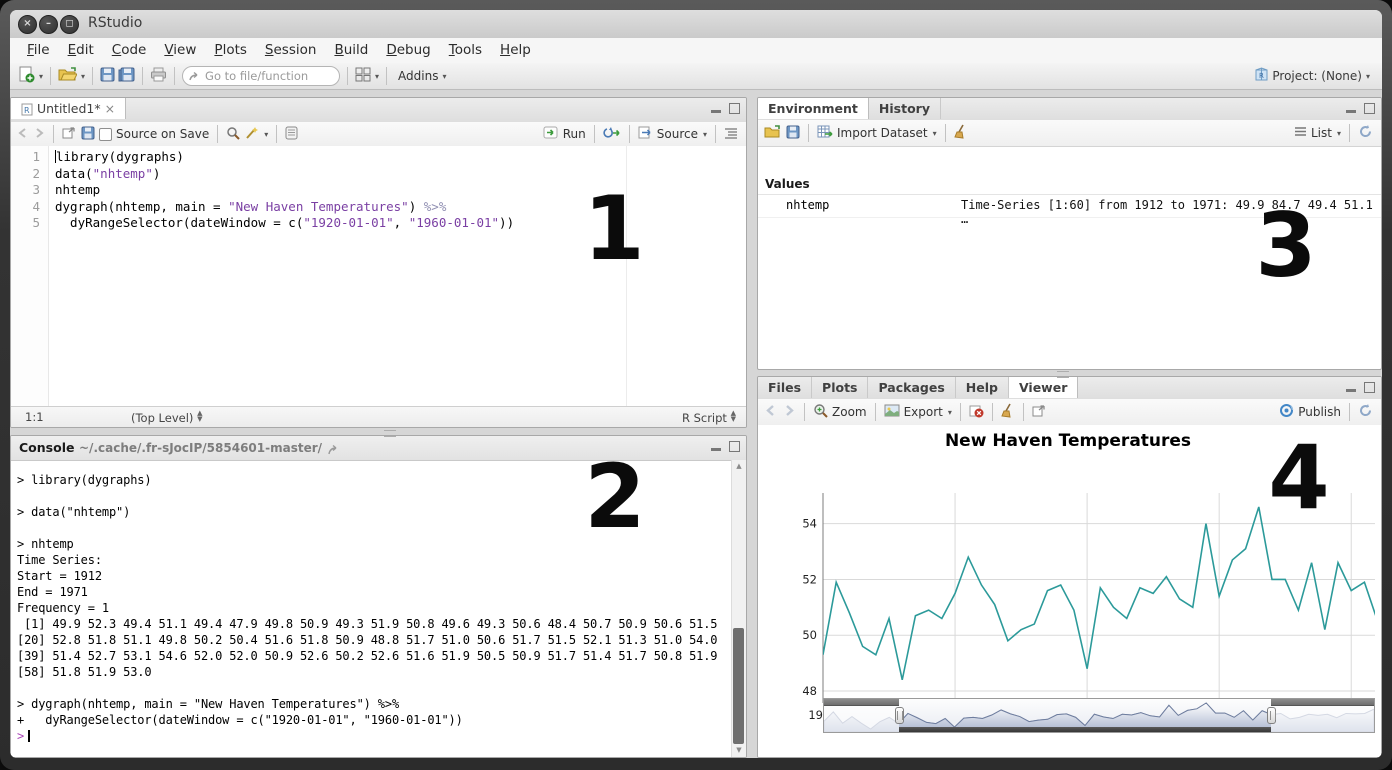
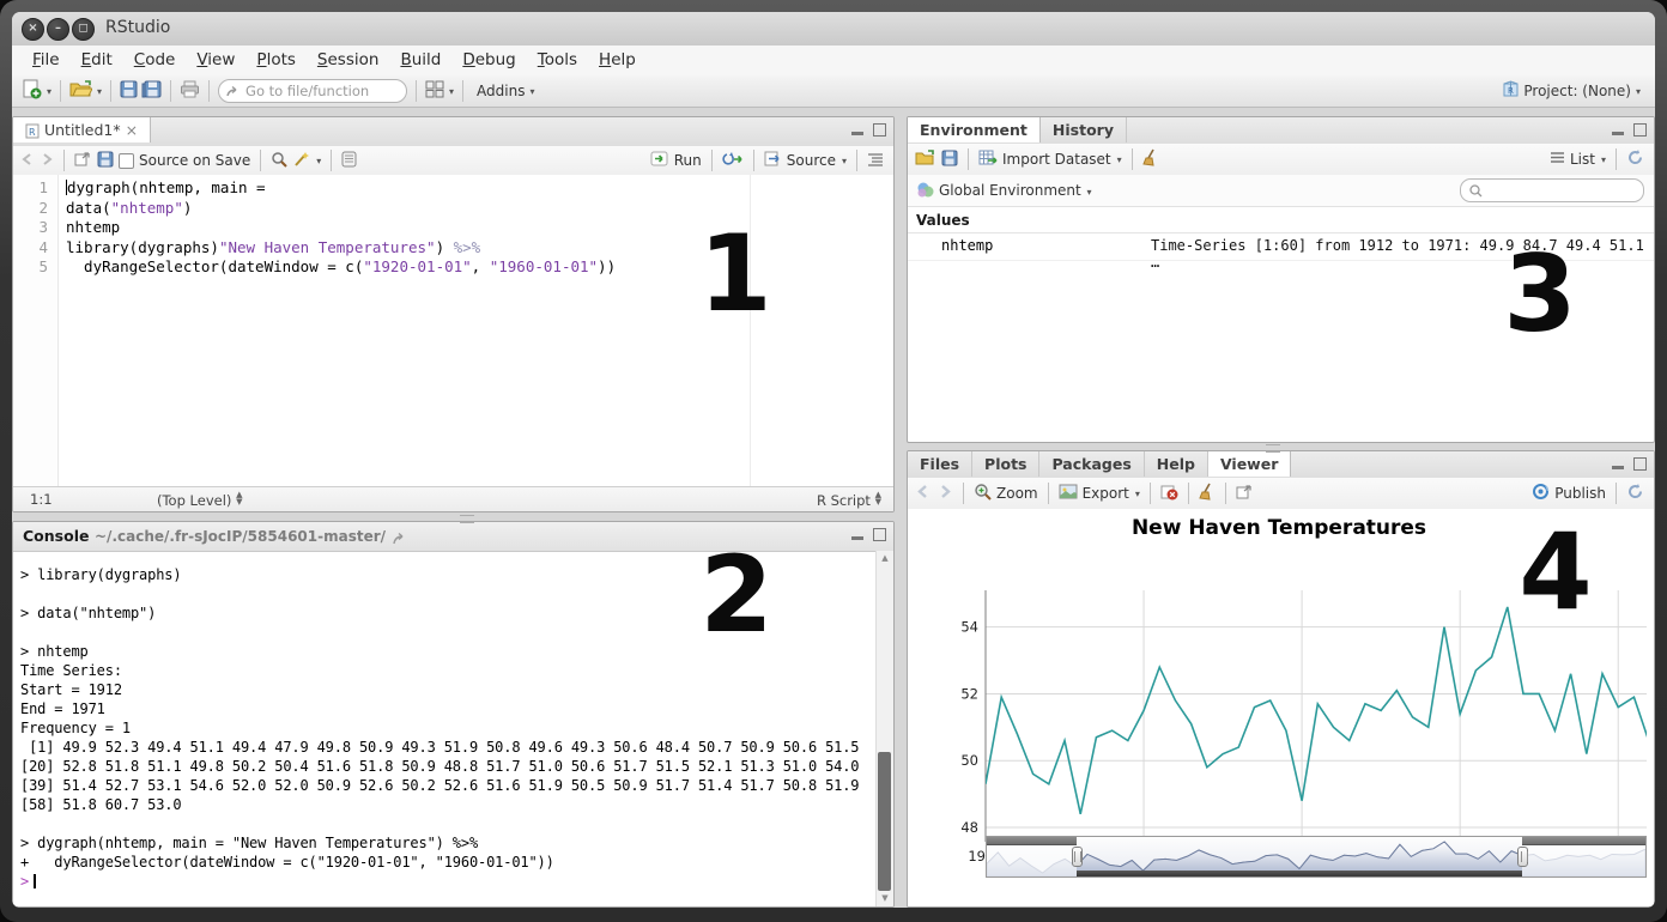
  ×
  –
  ◻
  RStudio
  File Edit Code View Plots Session Build Debug Tools Help
  ▾
  ▾
  Go to file/function
  ▾
  Addins
  ▾
  R
  Project: (None)
  ▾
  R
  Untitled1* ×
  Source on Save
  ▾
  Run
  Source
  ▾
  1
  2
  3
  4
  5
- library(dygraphs)
+ dygraph(nhtemp, main =
  data("nhtemp")
  nhtemp
- dygraph(nhtemp, main = "New Haven Temperatures") %>%
+ library(dygraphs)"New Haven Temperatures") %>%
  dyRangeSelector(dateWindow = c("1920-01-01", "1960-01-01"))
  1:1
  (Top Level) ▲
  ▼
  R Script ▲
  ▼
  Console
  ~/.cache/.fr-sJocIP/5854601-master/
  > library(dygraphs)
  > data("nhtemp")
  > nhtemp
  Time Series:
  Start = 1912
  End = 1971
  Frequency = 1
  [1] 49.9 52.3 49.4 51.1 49.4 47.9 49.8 50.9 49.3 51.9 50.8 49.6 49.3 50.6 48.4 50.7 50.9 50.6 51.5
  [20] 52.8 51.8 51.1 49.8 50.2 50.4 51.6 51.8 50.9 48.8 51.7 51.0 50.6 51.7 51.5 52.1 51.3 51.0 54.0
  [39] 51.4 52.7 53.1 54.6 52.0 52.0 50.9 52.6 50.2 52.6 51.6 51.9 50.5 50.9 51.7 51.4 51.7 50.8 51.9
- [58] 51.8 51.9 53.0
+ [58] 51.8 60.7 53.0
  > dygraph(nhtemp, main = "New Haven Temperatures") %>%
  + dyRangeSelector(dateWindow = c("1920-01-01", "1960-01-01"))
  >
  ▲
  ▼
  Environment History
  Import Dataset
  ▾
  List
  ▾
+ Global Environment ▾
  Values
  nhtemp
  Time-Series [1:60] from 1912 to 1971: 49.9 84.7 49.4 51.1 …
  Files Plots Packages Help Viewer
  Zoom
  Export
  ▾
  Publish
  New Haven Temperatures
  48
  50
  52
  54
  1
  2
  3
  4
